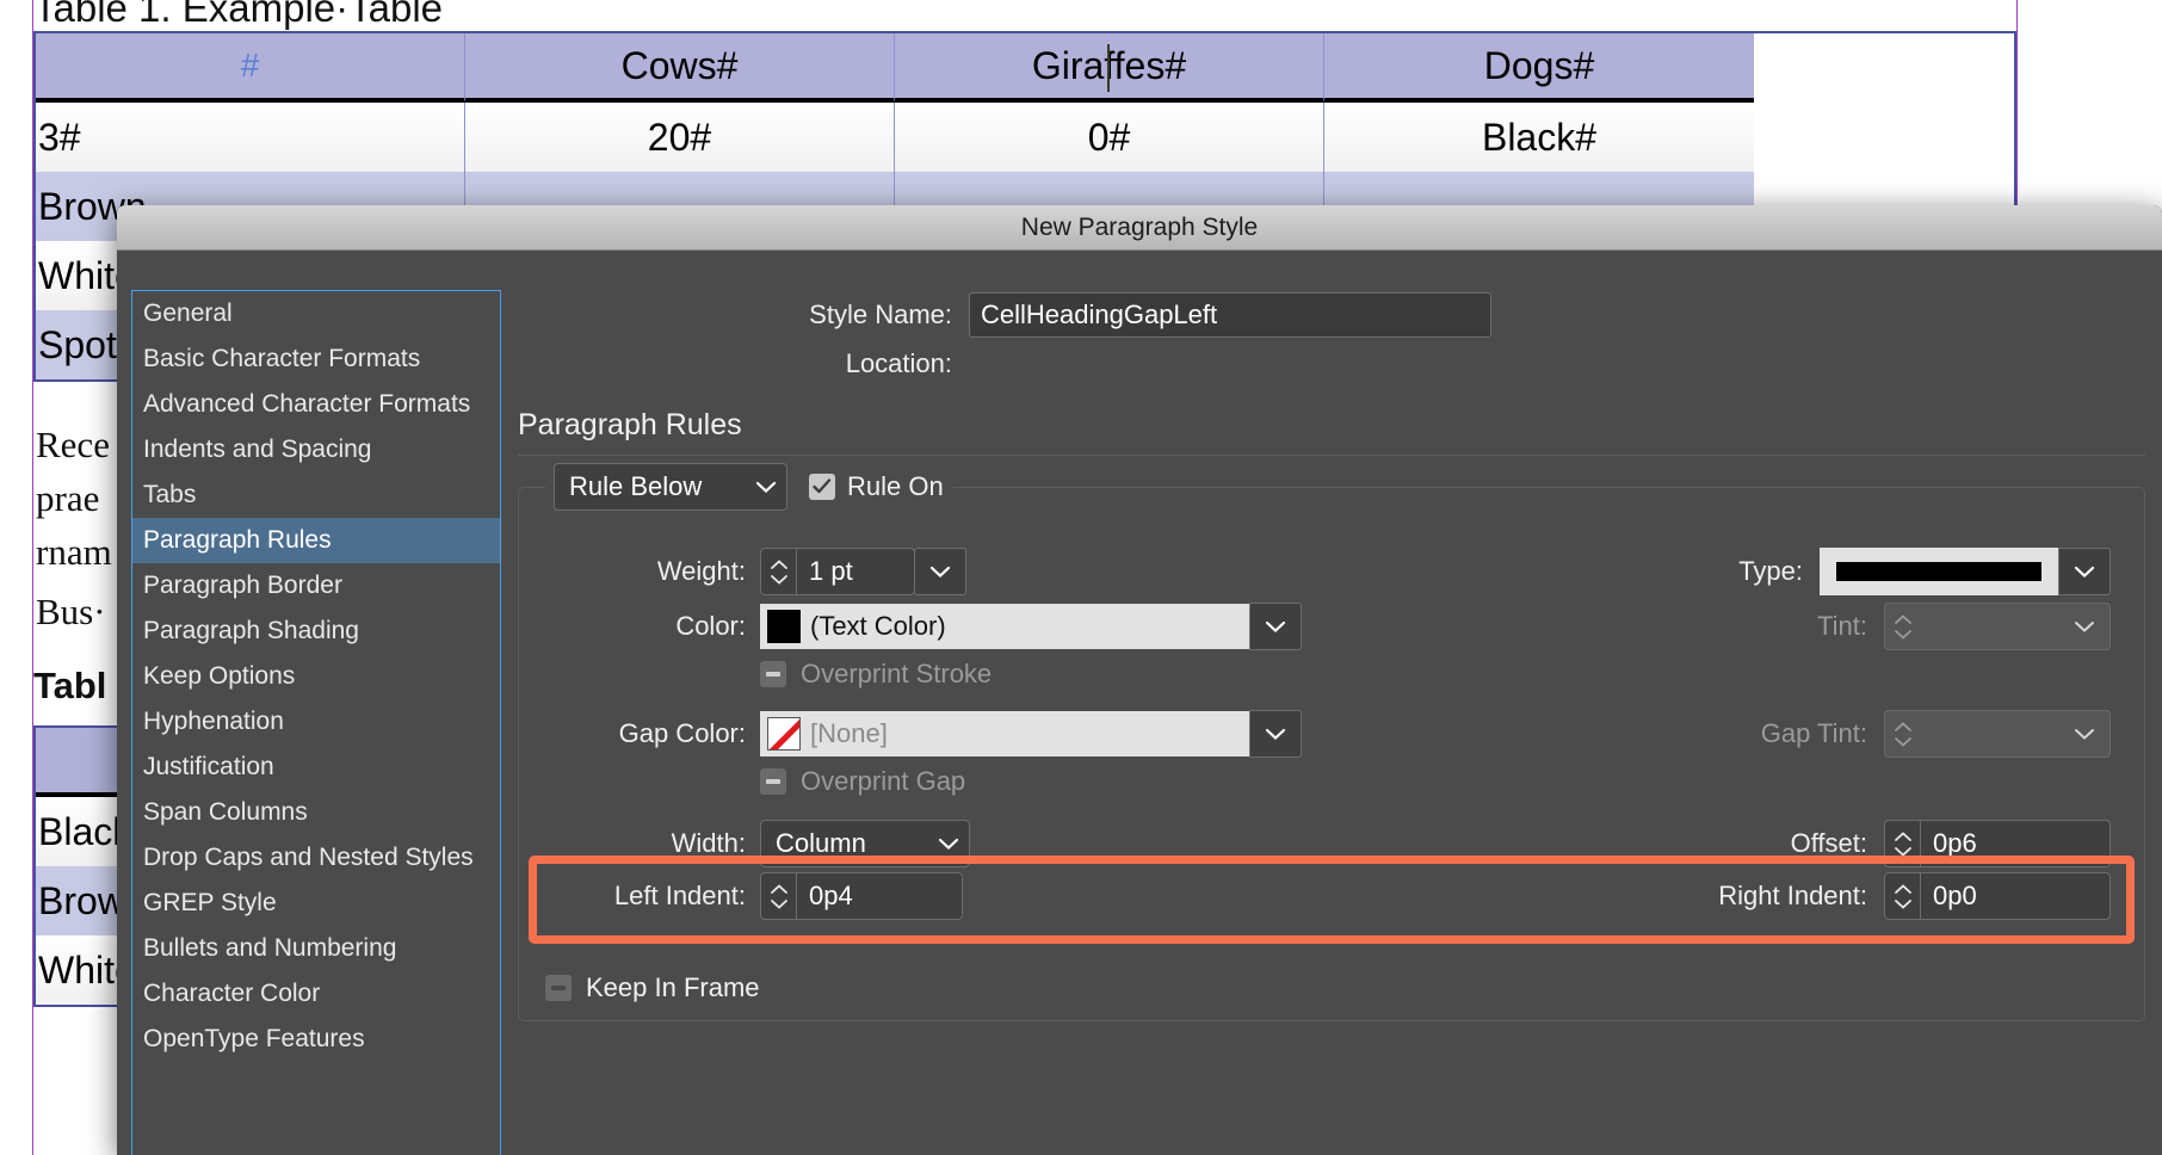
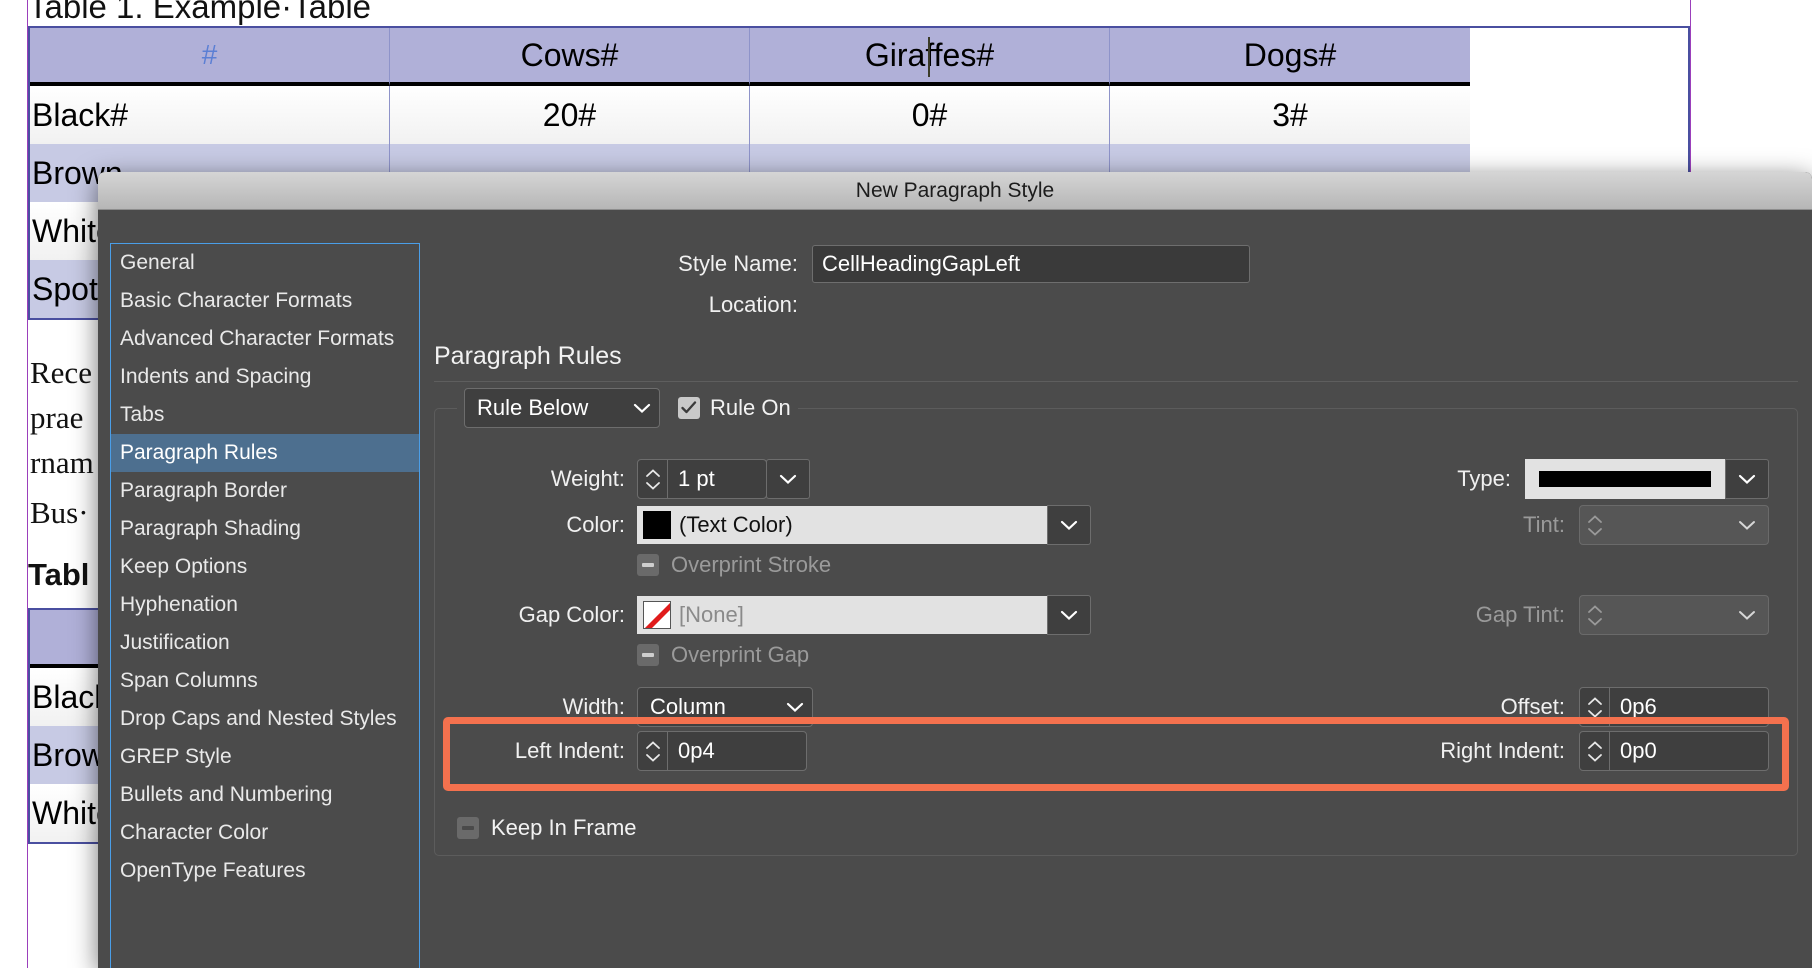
  Table 1. Example·Table
  #
  Cows#
  Girafes#
  Dogs#
- 3#
+ Black#
  20#
  0#
- Black#
+ 3#
  Brow
  Whit
  Rece
  prae
  rnam
  Bus·
  Tabl
  Blac
  Brow
  Whit
  New Paragraph Style
  General
  Basic Character Formats
  Advanced Character Formats
  Indents and Spacing
  Tabs
  Paragraph Rules
  Paragraph Border
  Paragraph Shading
  Keep Options
  Hyphenation
  Justification
  Span Columns
  Drop Caps and Nested Styles
  GREP Style
  Bullets and Numbering
  Character Color
  OpenType Features
  Style Name:
  CellHeadingGapLeft
  Location:
  Paragraph Rules
  Rule Below
  Rule On
  Weight:
  1 pt
  Color:
  (Text Color)
  Overprint Stroke
  Gap Color:
  [None]
  Overprint Gap
  Width:
  Column
  Left Indent:
  0p4
  Type:
  Tint:
  Gap Tint:
  Offset:
  0p6
  Right Indent:
  0p0
  Keep In Frame
